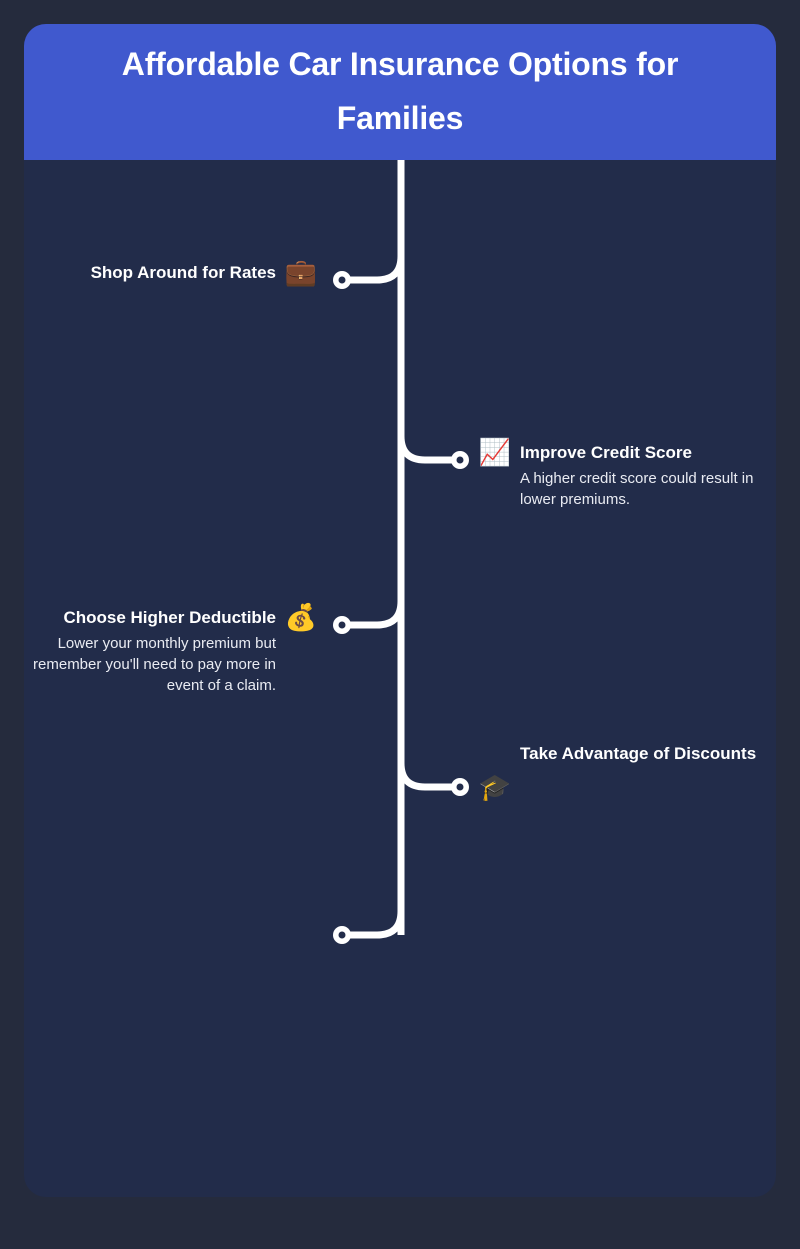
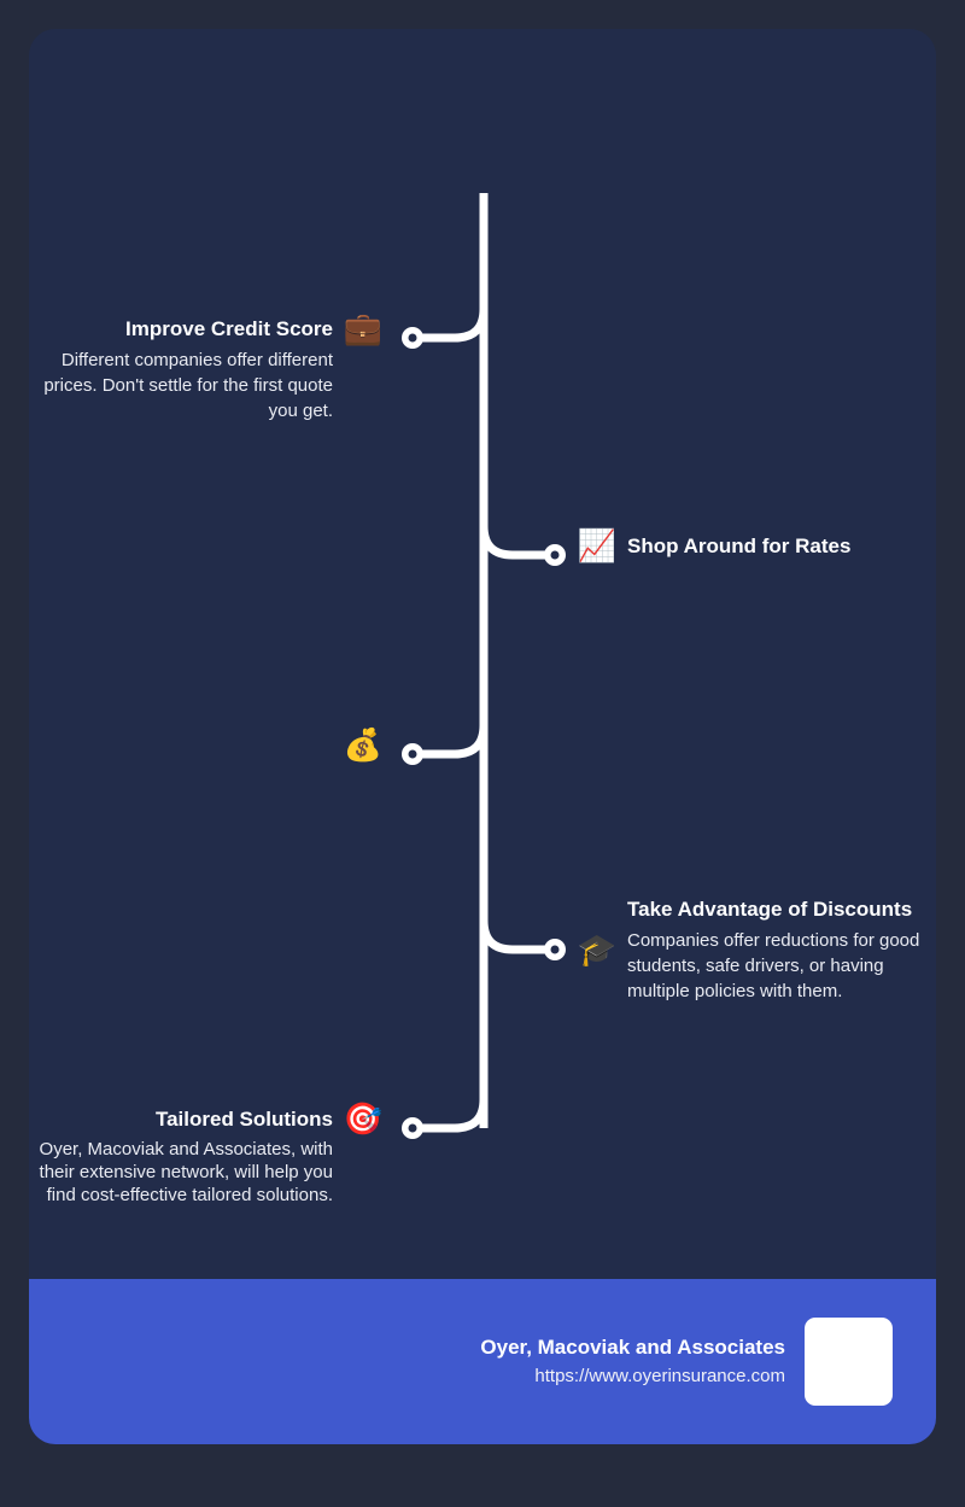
- Affordable Car Insurance Options for Families
- Shop Around for Rates
+ Improve Credit Score
+ Different companies offer different prices. Don't settle for the first quote you get.
  💼
  📈
- Improve Credit Score
+ Shop Around for Rates
- A higher credit score could result in lower premiums.
- Choose Higher Deductible
- Lower your monthly premium but remember you'll need to pay more in event of a claim.
  💰
  🎓
  Take Advantage of Discounts
+ Companies offer reductions for good students, safe drivers, or having multiple policies with them.
+ Tailored Solutions
+ Oyer, Macoviak and Associates, with their extensive network, will help you find cost-effective tailored solutions.
+ 🎯
+ Oyer, Macoviak and Associates
+ https://www.oyerinsurance.com
